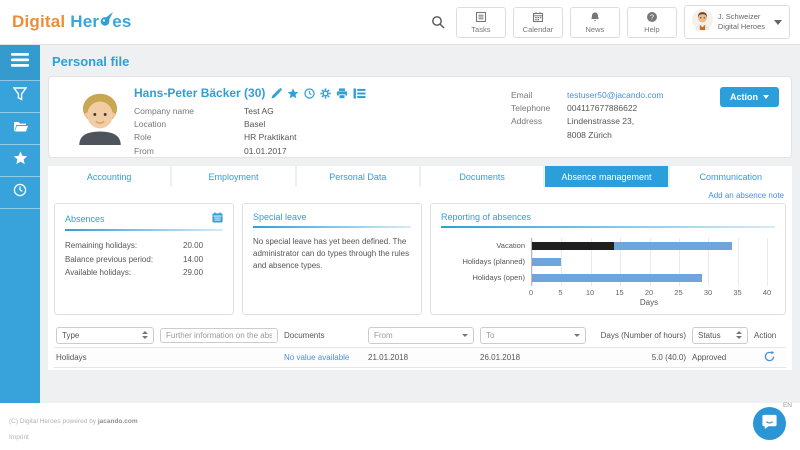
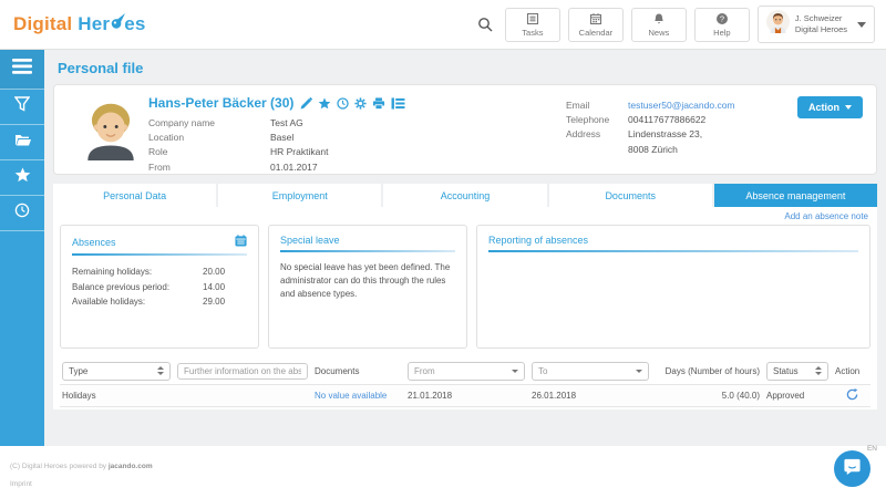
  Digital
  Her
  es
  Tasks
  Calendar
  News
  ?
  Help
  J. Schweizer
  Digital Heroes
  Personal file
  Hans-Peter Bäcker (30)
  Company name
  Test AG
  Location
  Basel
  Role
  HR Praktikant
  From
  01.01.2017
  Email
  testuser50@jacando.com
  Telephone
  004117677886622
  Address
  Lindenstrasse 23,
  8008 Zürich
  Action
- Accounting
+ Personal Data
  Employment
- Personal Data
+ Accounting
  Documents
  Absence management
- Communication
  Add an absence note
  Absences
  Remaining holidays:
  20.00
  Balance previous period:
  14.00
  Available holidays:
  29.00
  Special leave
- No special leave has yet been defined. The administrator can do types through the rules and absence types.
+ No special leave has yet been defined. The administrator can do this through the rules and absence types.
  Reporting of absences
- Vacation
- Holidays (planned)
- Holidays (open)
- 0
- 5
- 10
- 15
- 20
- 25
- 30
- 35
- 40
- Days
  Type
  Further information on the abs
  Documents
  From
  To
  Days (Number of hours)
  Status
  Action
  Holidays
  No value available
  21.01.2018
  26.01.2018
  5.0 (40.0)
  Approved
